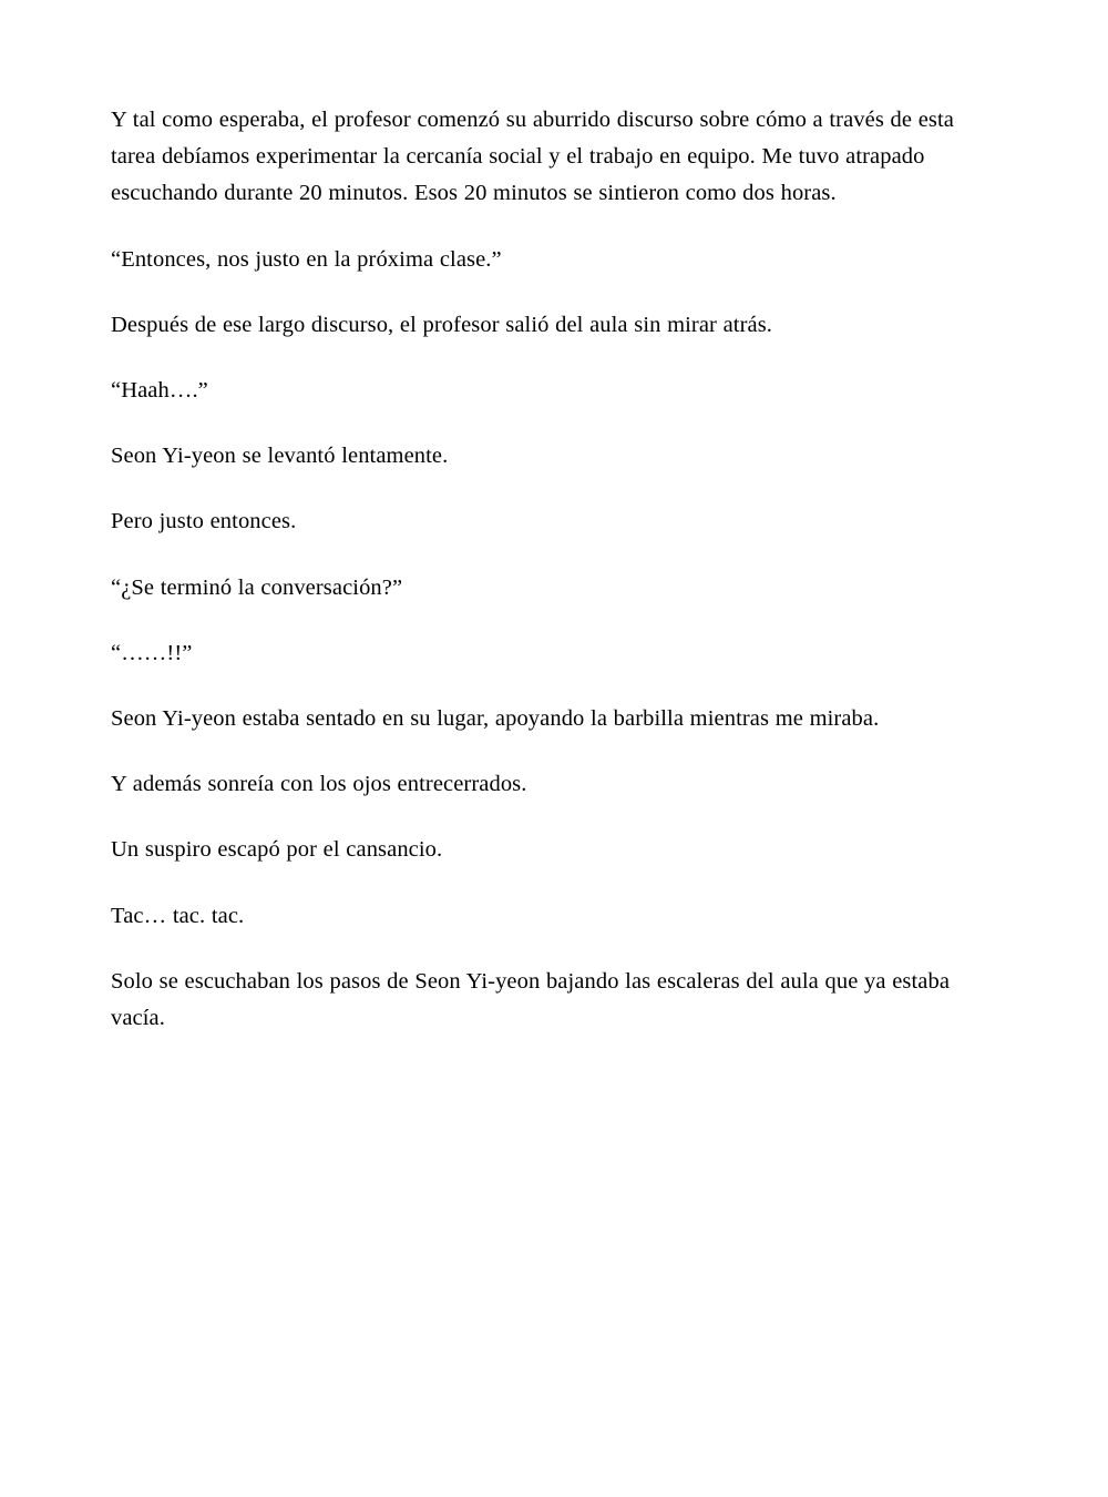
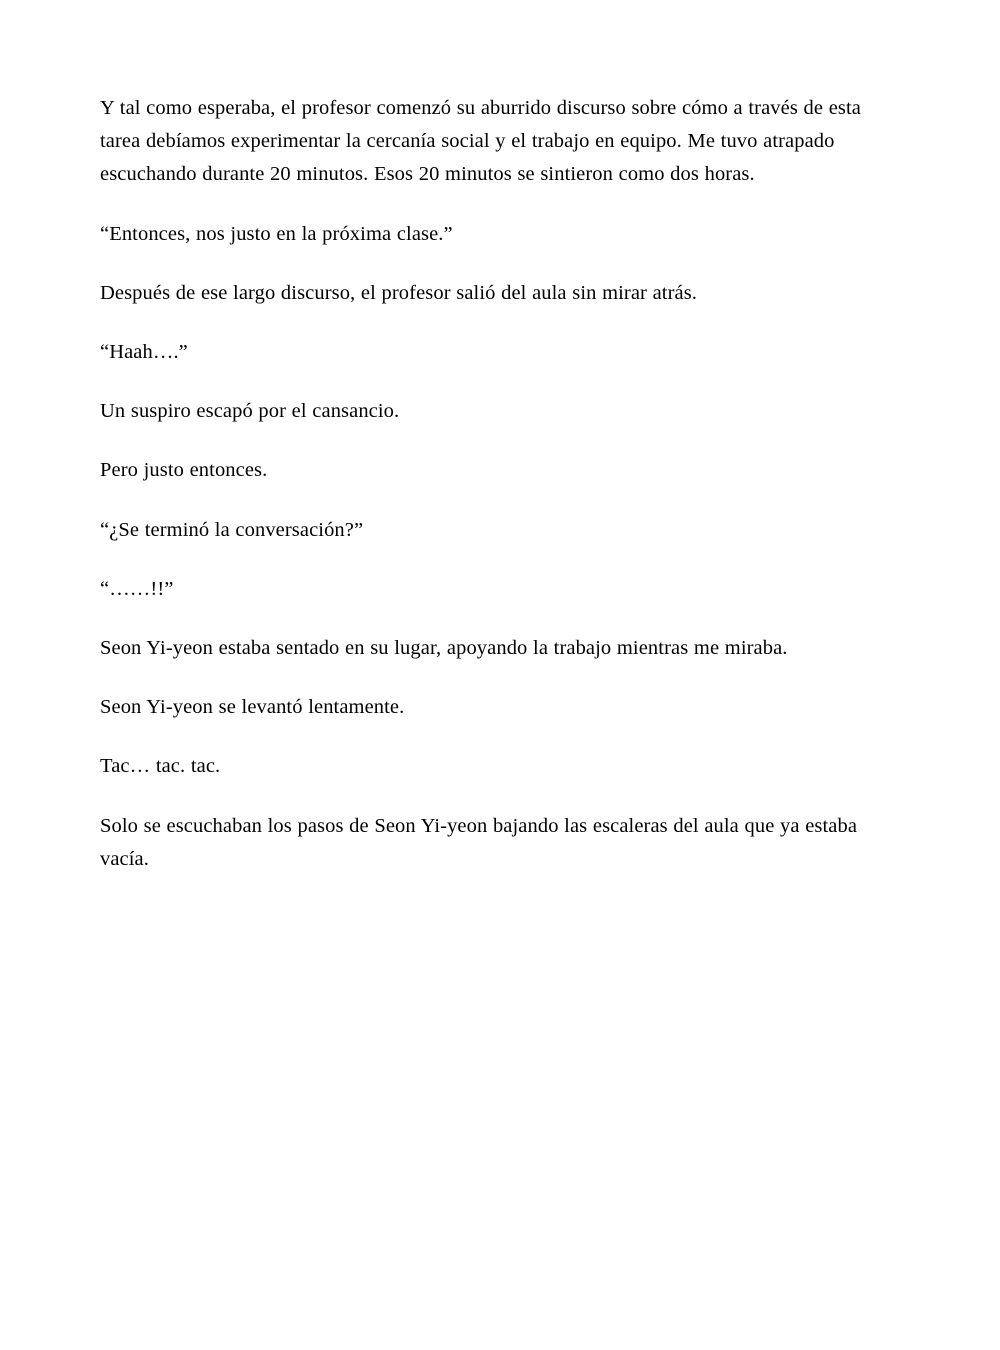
  Y tal como esperaba, el profesor comenzó su aburrido discurso sobre cómo a través de esta tarea debíamos experimentar la cercanía social y el trabajo en equipo. Me tuvo atrapado escuchando durante 20 minutos. Esos 20 minutos se sintieron como dos horas.
  “Entonces, nos justo en la próxima clase.”
  Después de ese largo discurso, el profesor salió del aula sin mirar atrás.
  “Haah….”
- Seon Yi-yeon se levantó lentamente.
+ Un suspiro escapó por el cansancio.
  Pero justo entonces.
  “¿Se terminó la conversación?”
  “……!!”
- Seon Yi-yeon estaba sentado en su lugar, apoyando la barbilla mientras me miraba.
+ Seon Yi-yeon estaba sentado en su lugar, apoyando la trabajo mientras me miraba.
- Y además sonreía con los ojos entrecerrados.
- Un suspiro escapó por el cansancio.
+ Seon Yi-yeon se levantó lentamente.
  Tac… tac. tac.
  Solo se escuchaban los pasos de Seon Yi-yeon bajando las escaleras del aula que ya estaba vacía.
